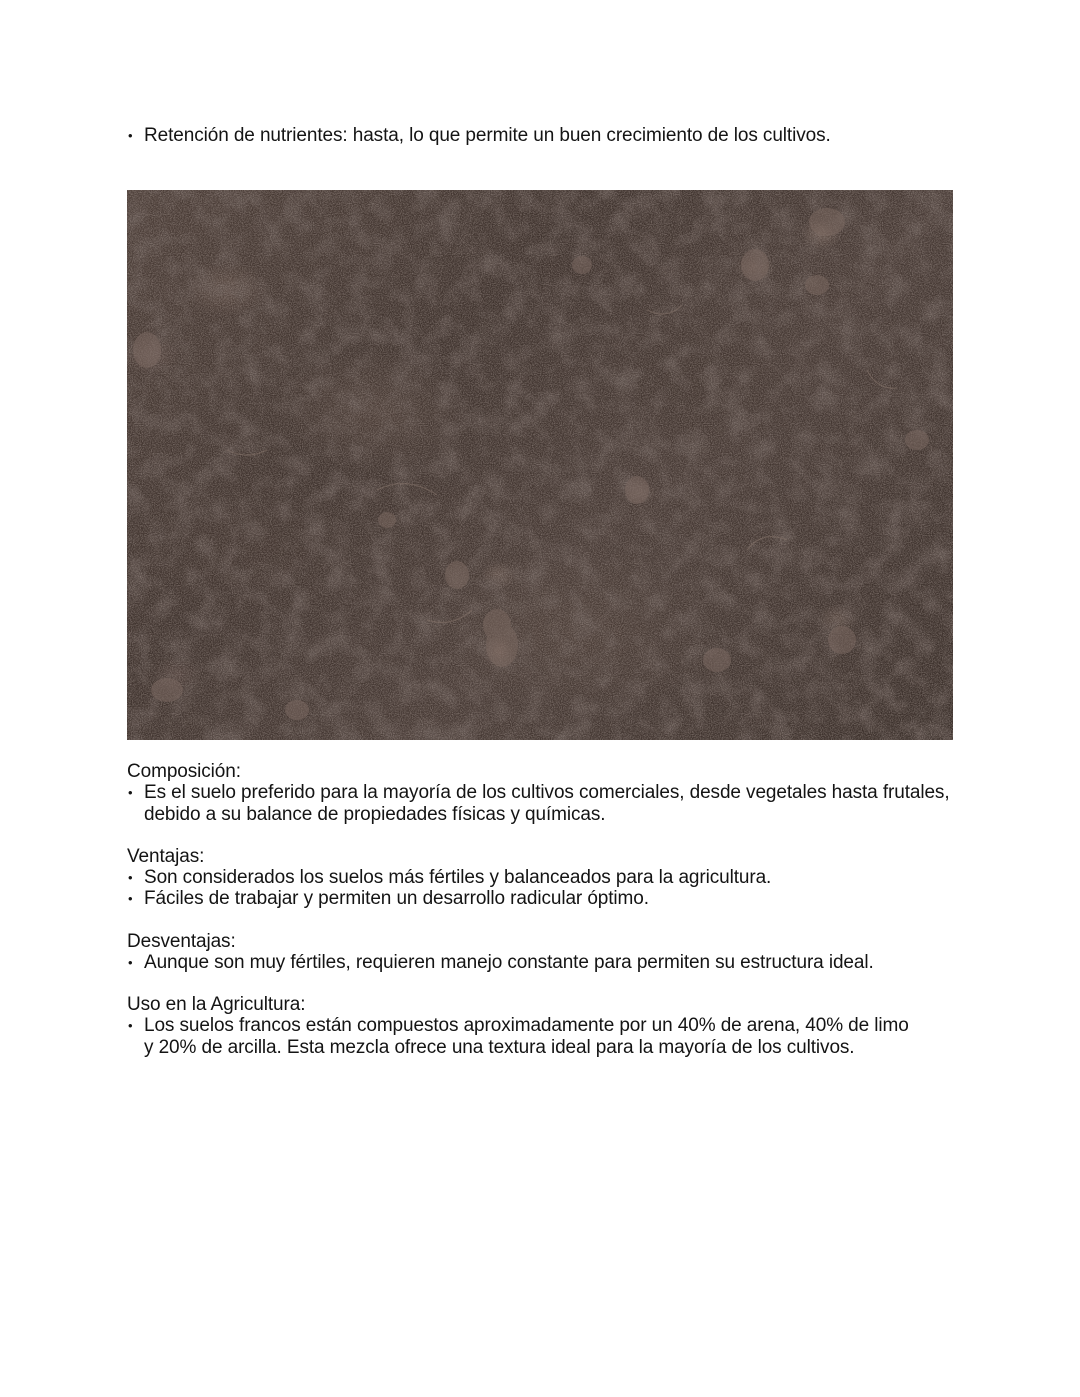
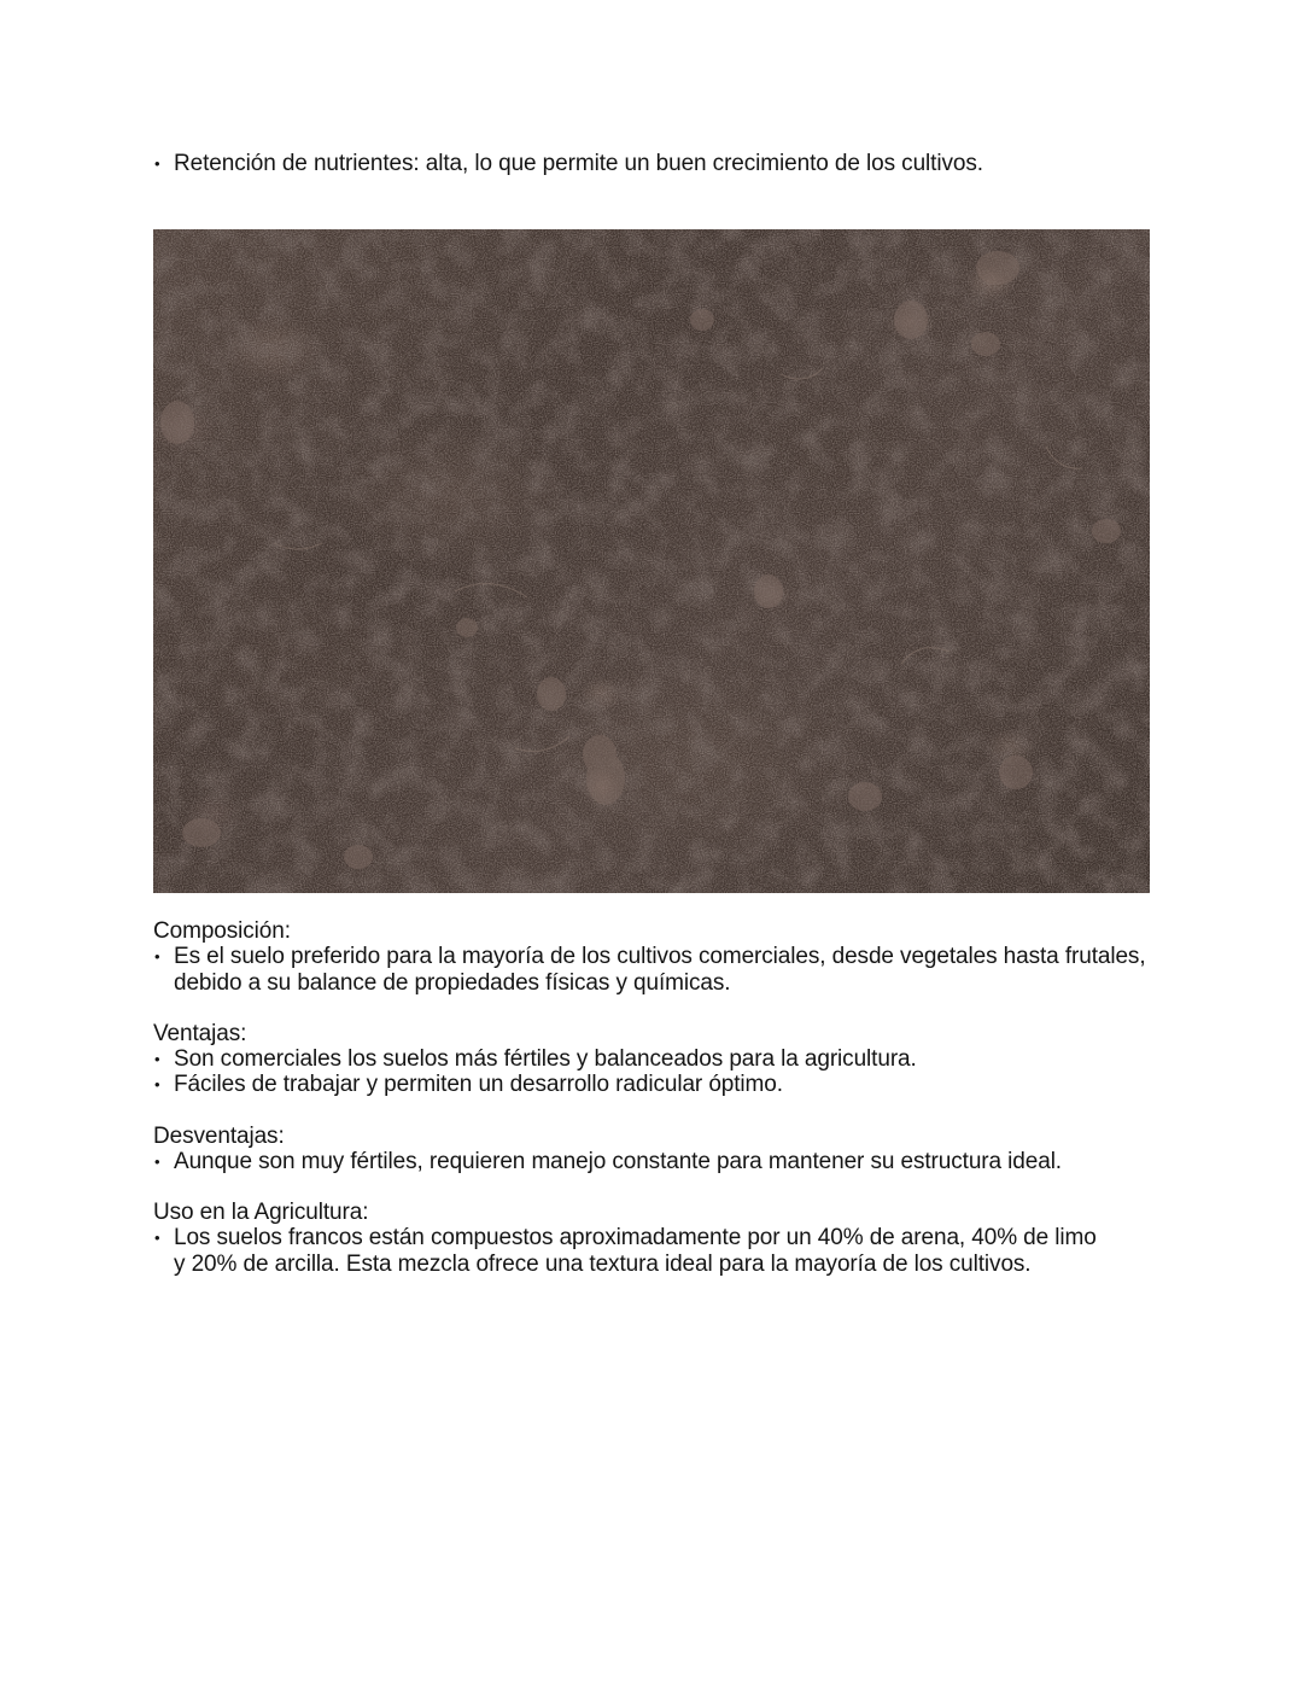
  •
- Retención de nutrientes: hasta, lo que permite un buen crecimiento de los cultivos.
+ Retención de nutrientes: alta, lo que permite un buen crecimiento de los cultivos.
  Composición:
  •
  Es el suelo preferido para la mayoría de los cultivos comerciales, desde vegetales hasta frutales, debido a su balance de propiedades físicas y químicas.
  Ventajas:
  •
- Son considerados los suelos más fértiles y balanceados para la agricultura.
+ Son comerciales los suelos más fértiles y balanceados para la agricultura.
  •
  Fáciles de trabajar y permiten un desarrollo radicular óptimo.
  Desventajas:
  •
- Aunque son muy fértiles, requieren manejo constante para permiten su estructura ideal.
+ Aunque son muy fértiles, requieren manejo constante para mantener su estructura ideal.
  Uso en la Agricultura:
  •
  Los suelos francos están compuestos aproximadamente por un 40% de arena, 40% de limo y 20% de arcilla. Esta mezcla ofrece una textura ideal para la mayoría de los cultivos.
